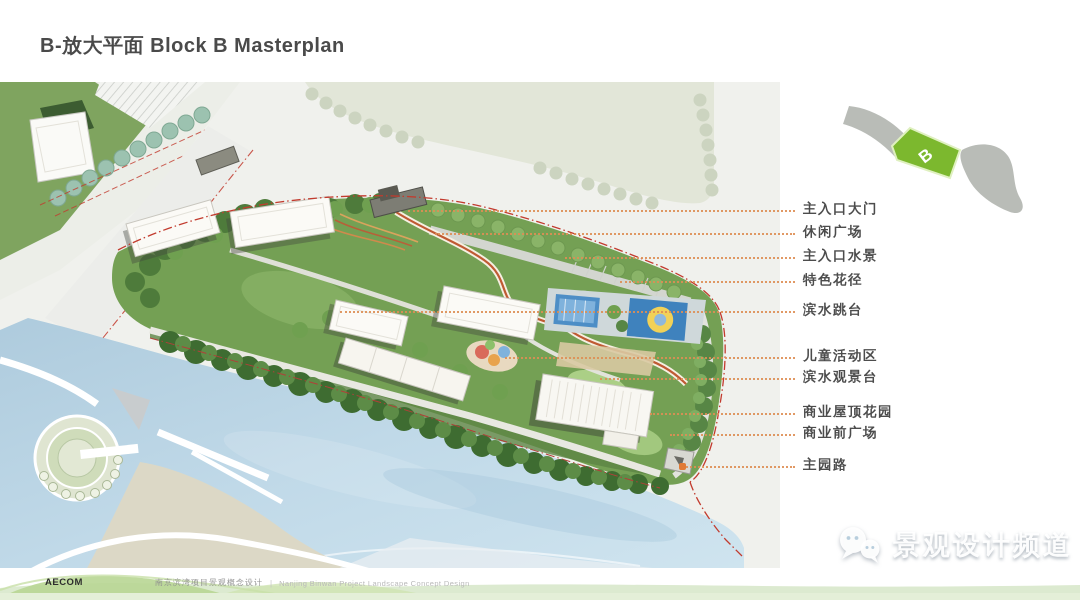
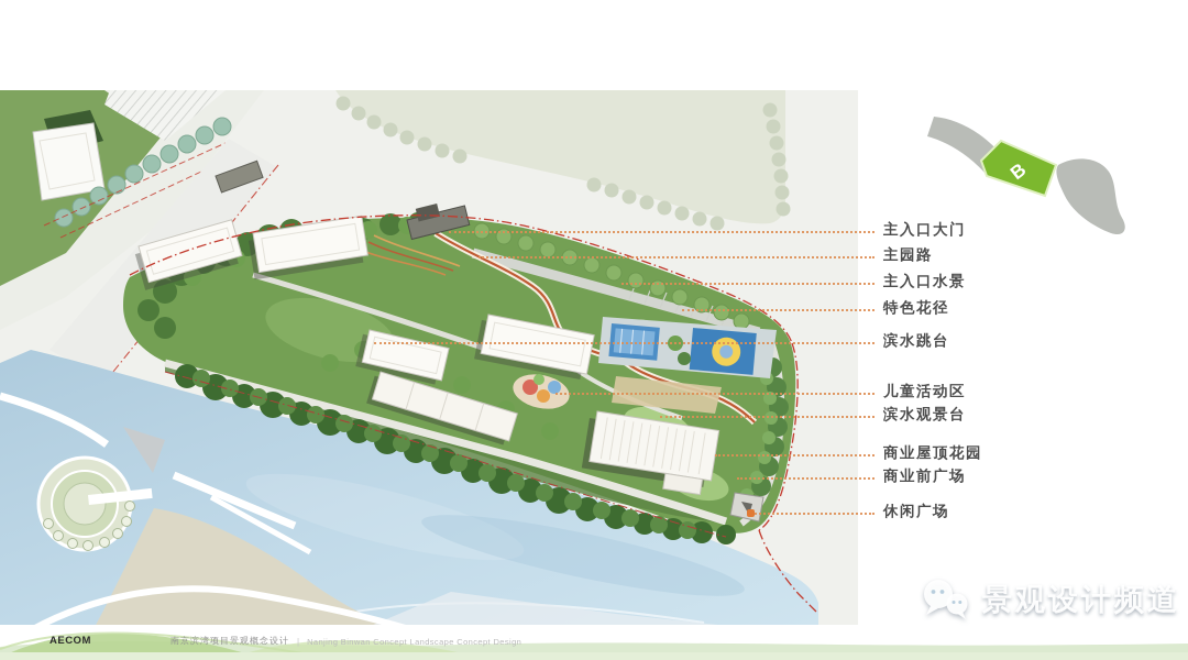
- B-放大平面 Block B Masterplan
  主入口大门
- 休闲广场
+ 主园路
  主入口水景
  特色花径
  滨水跳台
  儿童活动区
  滨水观景台
  商业屋顶花园
  商业前广场
- 主园路
+ 休闲广场
  景观设计频道
  AECOM
  南京滨湾项目景观概念设计
  |
- Nanjing Binwan Project Landscape Concept Design
+ Nanjing Binwan Concept Landscape Concept Design
